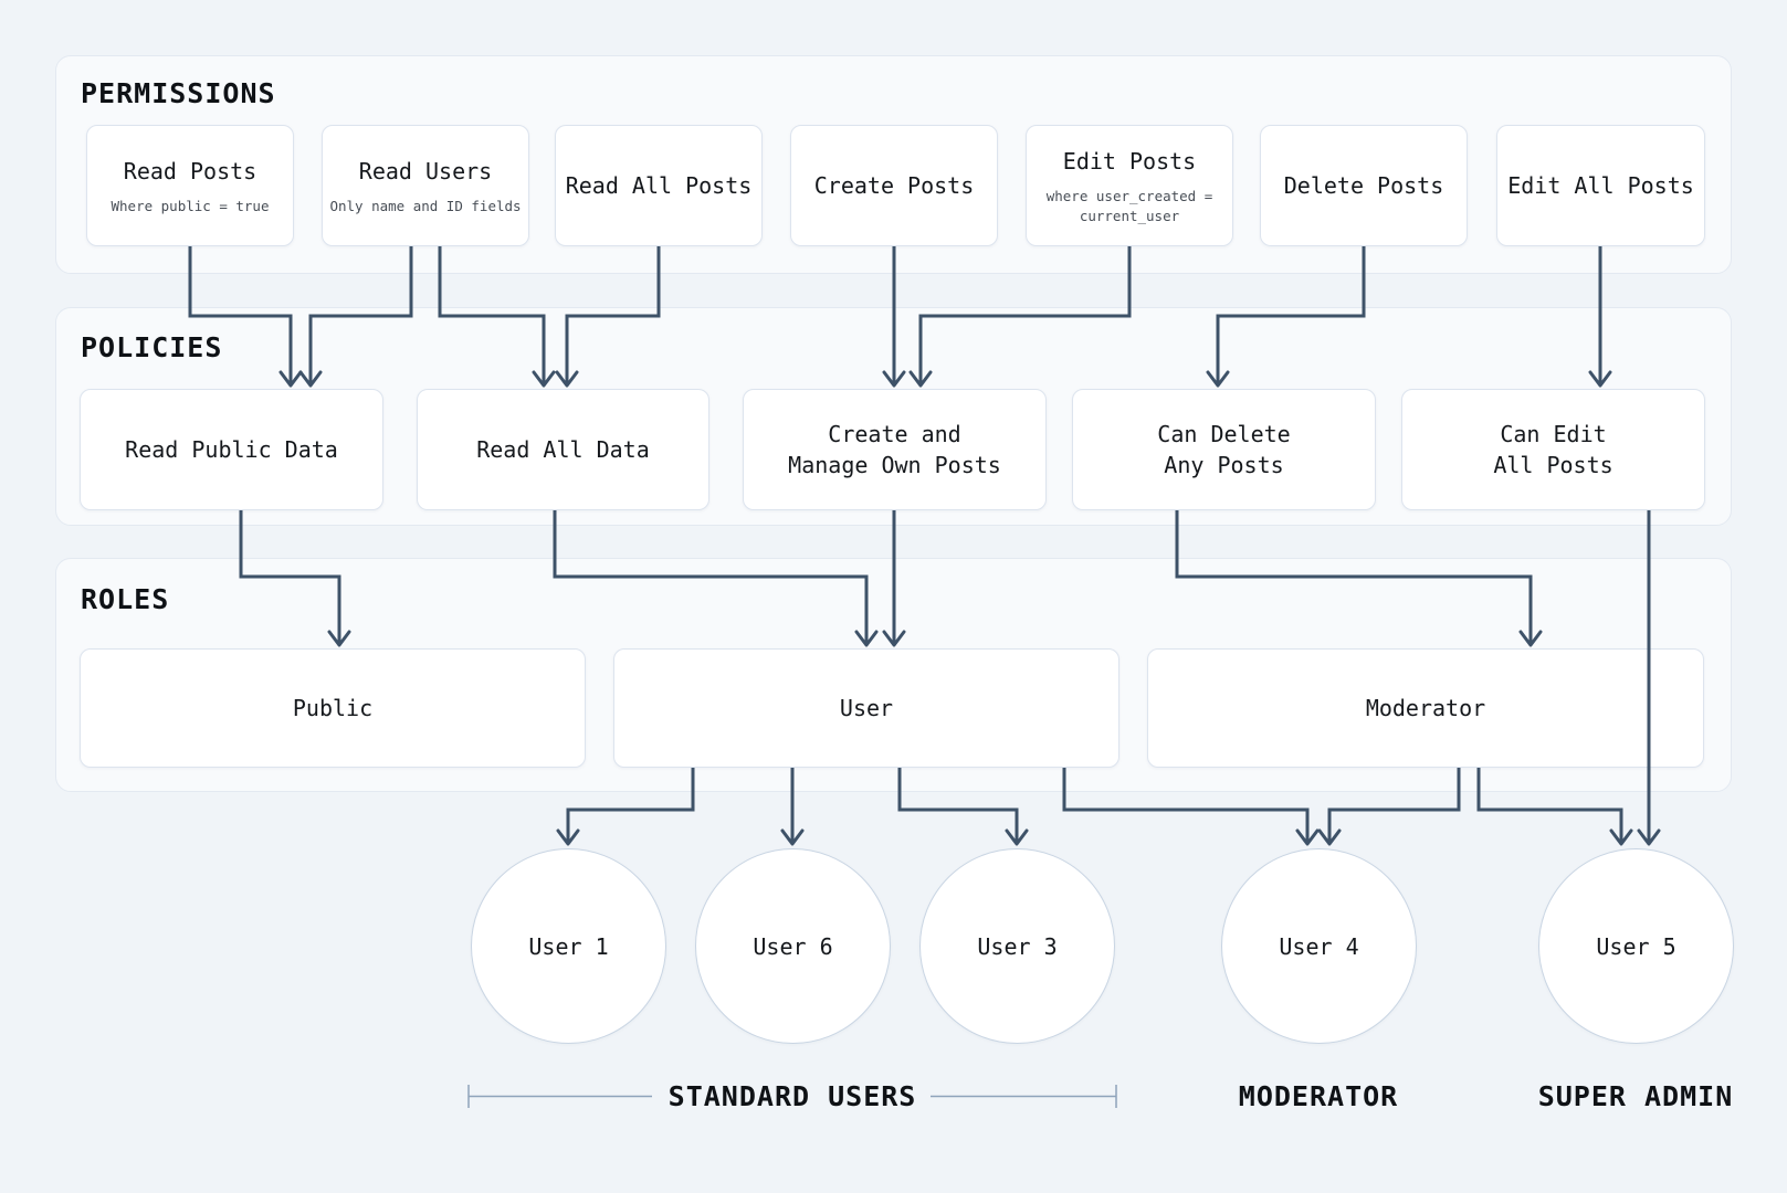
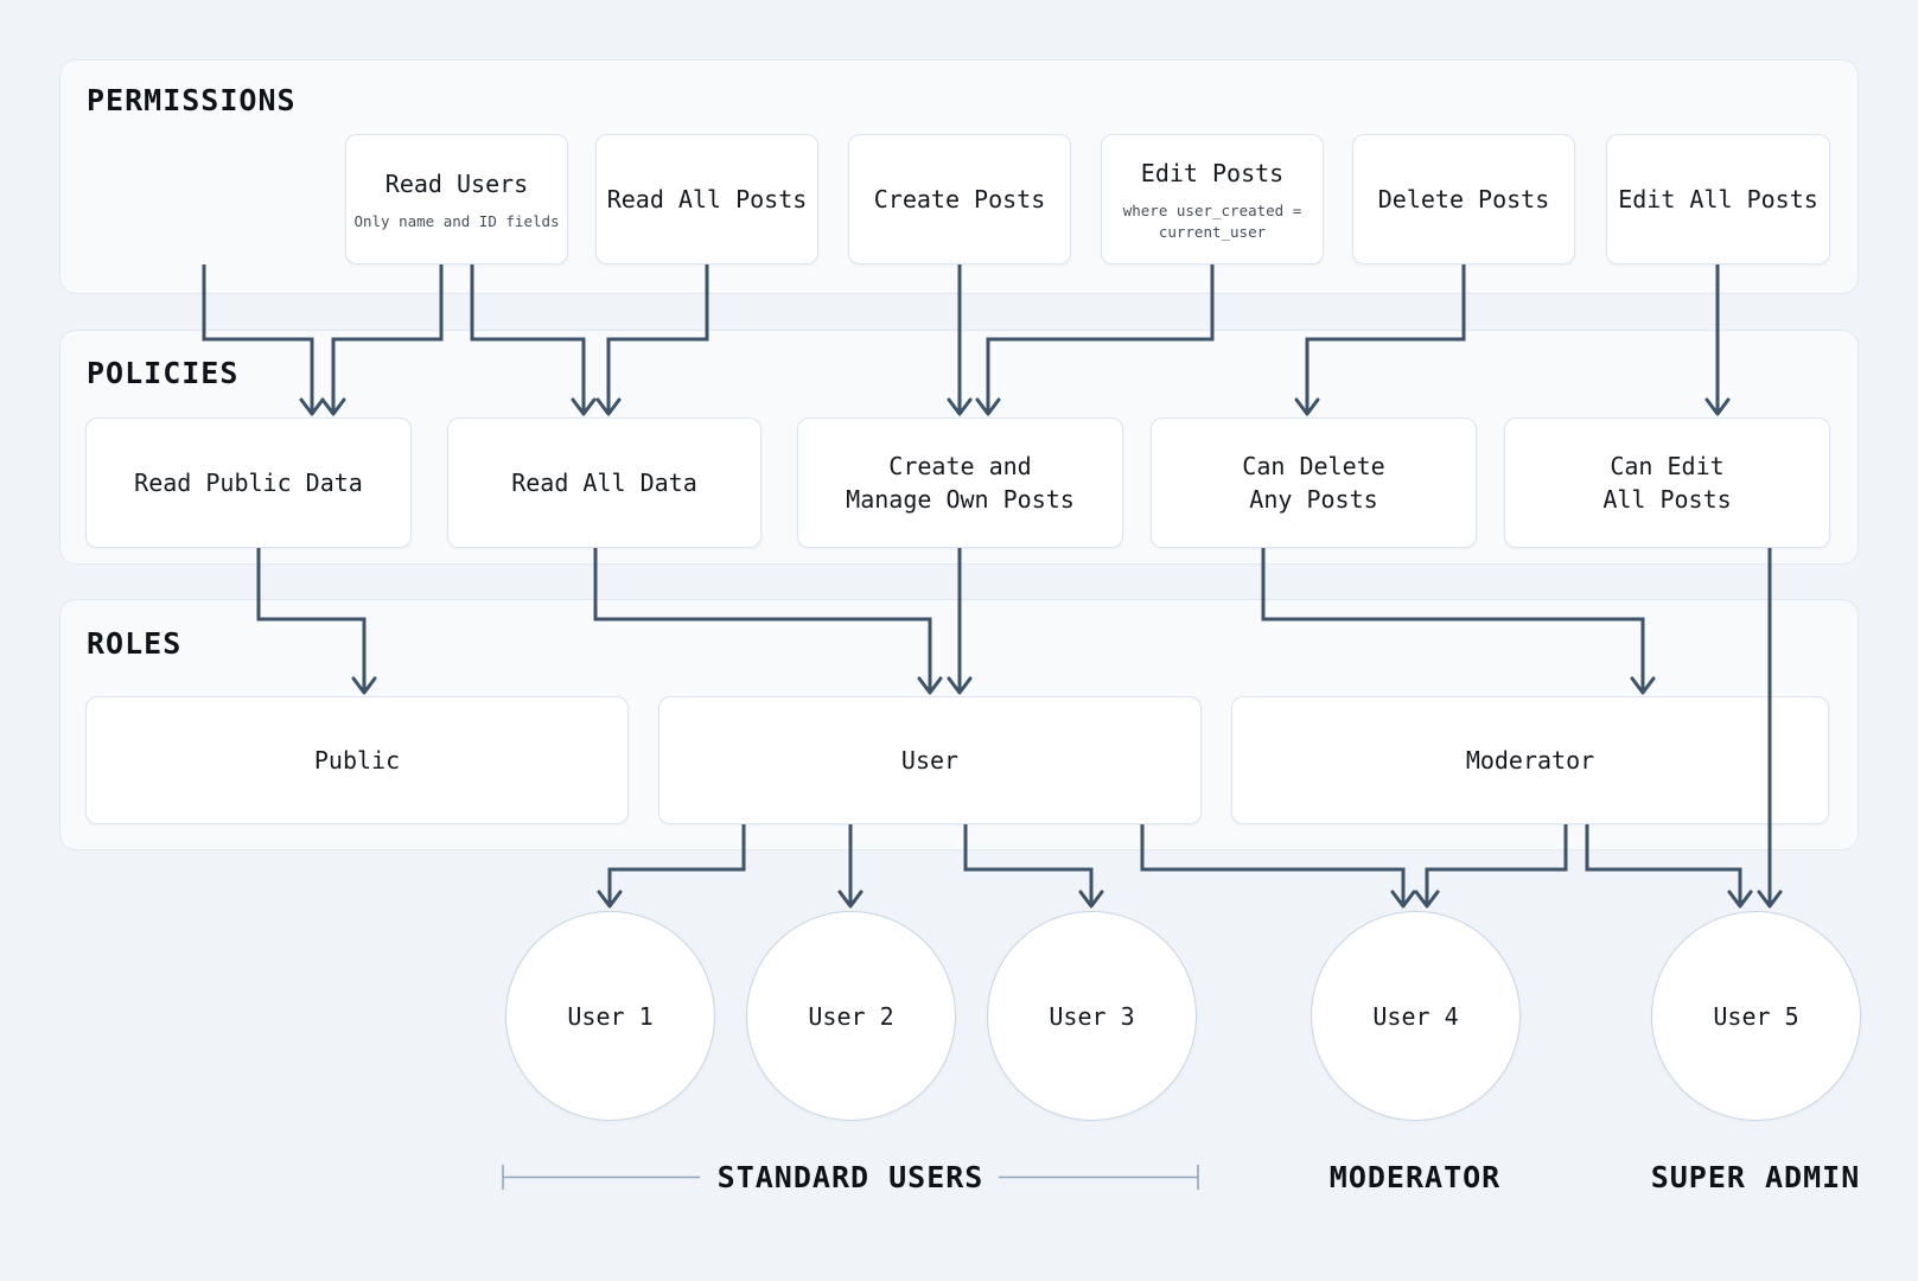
  PERMISSIONS
  POLICIES
  ROLES
- Read Posts
- Where public = true
  Read Users
  Only name and ID fields
  Read All Posts
  Create Posts
  Edit Posts
  where user_created =
  current_user
  Delete Posts
  Edit All Posts
  Read Public Data
  Read All Data
  Create and
  Manage Own Posts
  Can Delete
  Any Posts
  Can Edit
  All Posts
  Public
  User
  Moderator
  User 1
- User 6
+ User 2
  User 3
  User 4
  User 5
  STANDARD USERS
  MODERATOR
  SUPER ADMIN
